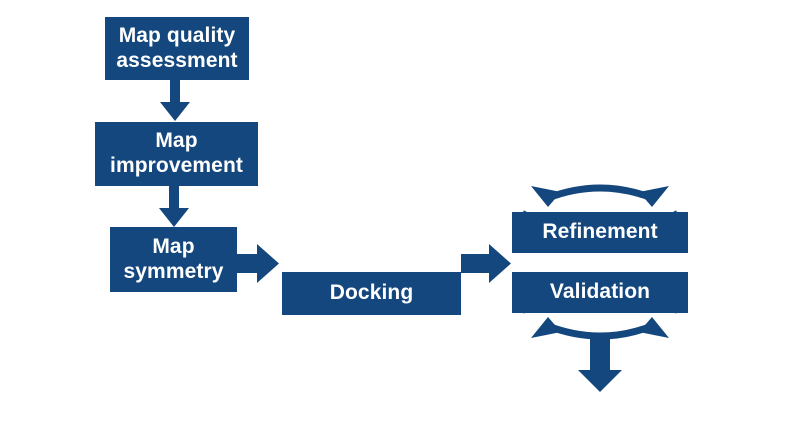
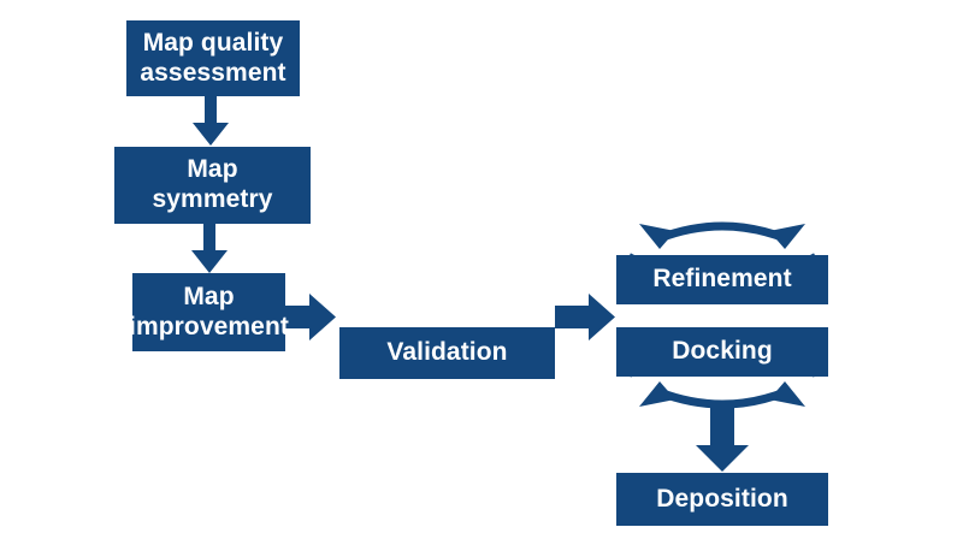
  Map quality
  assessment
  Map
- improvement
+ symmetry
  Map
- symmetry
+ improvement
- Docking
+ Validation
  Refinement
- Validation
+ Docking
+ Deposition
